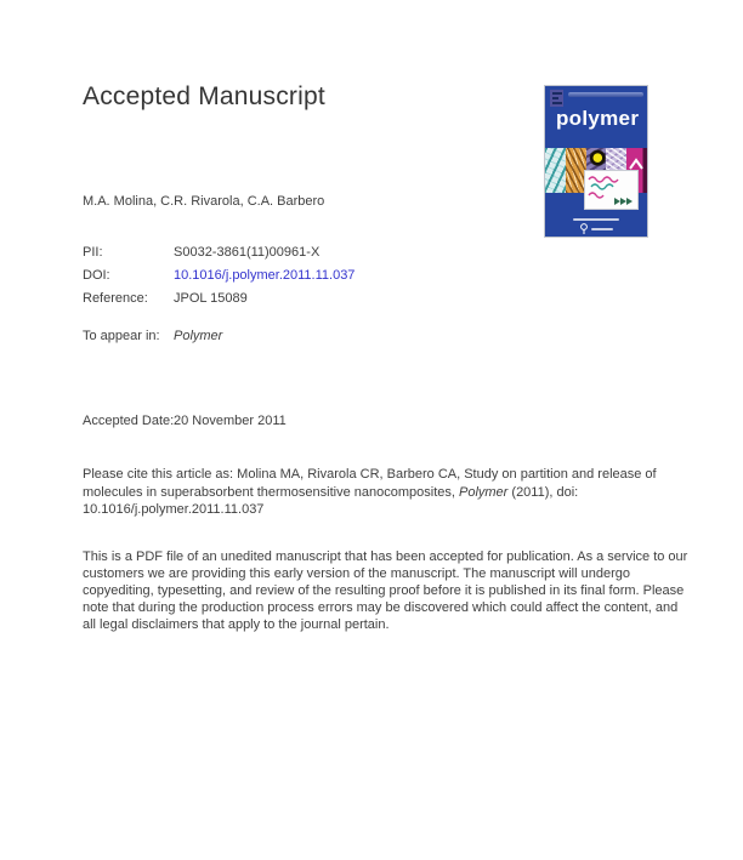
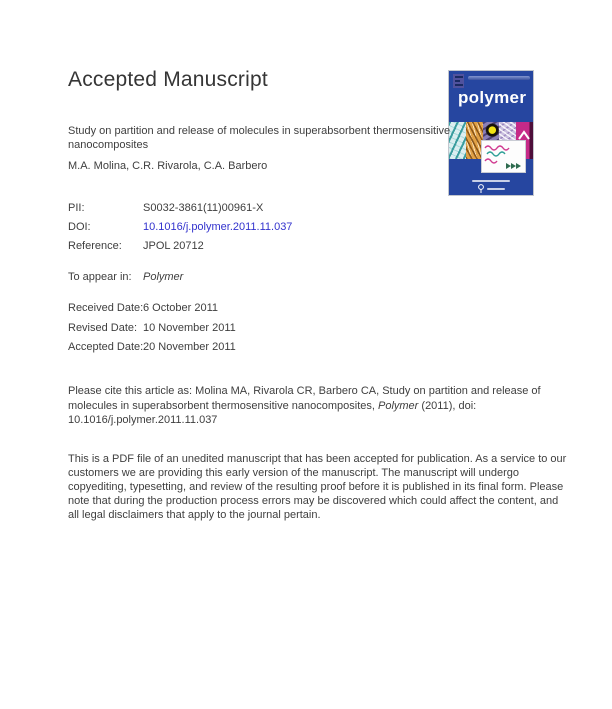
  Accepted Manuscript
  polymer
+ Study on partition and release of molecules in superabsorbent thermosensitive nanocomposites
  M.A. Molina, C.R. Rivarola, C.A. Barbero
  PII:
  S0032-3861(11)00961-X
  DOI:
  10.1016/j.polymer.2011.11.037
  Reference:
- JPOL 15089
+ JPOL 20712
  To appear in:
  Polymer
+ Received Date:
+ 6 October 2011
+ Revised Date:
+ 10 November 2011
  Accepted Date:
  20 November 2011
  Please cite this article as: Molina MA, Rivarola CR, Barbero CA, Study on partition and release of molecules in superabsorbent thermosensitive nanocomposites, Polymer (2011), doi: 10.1016/j.polymer.2011.11.037
  This is a PDF file of an unedited manuscript that has been accepted for publication. As a service to our customers we are providing this early version of the manuscript. The manuscript will undergo copyediting, typesetting, and review of the resulting proof before it is published in its final form. Please note that during the production process errors may be discovered which could affect the content, and all legal disclaimers that apply to the journal pertain.
